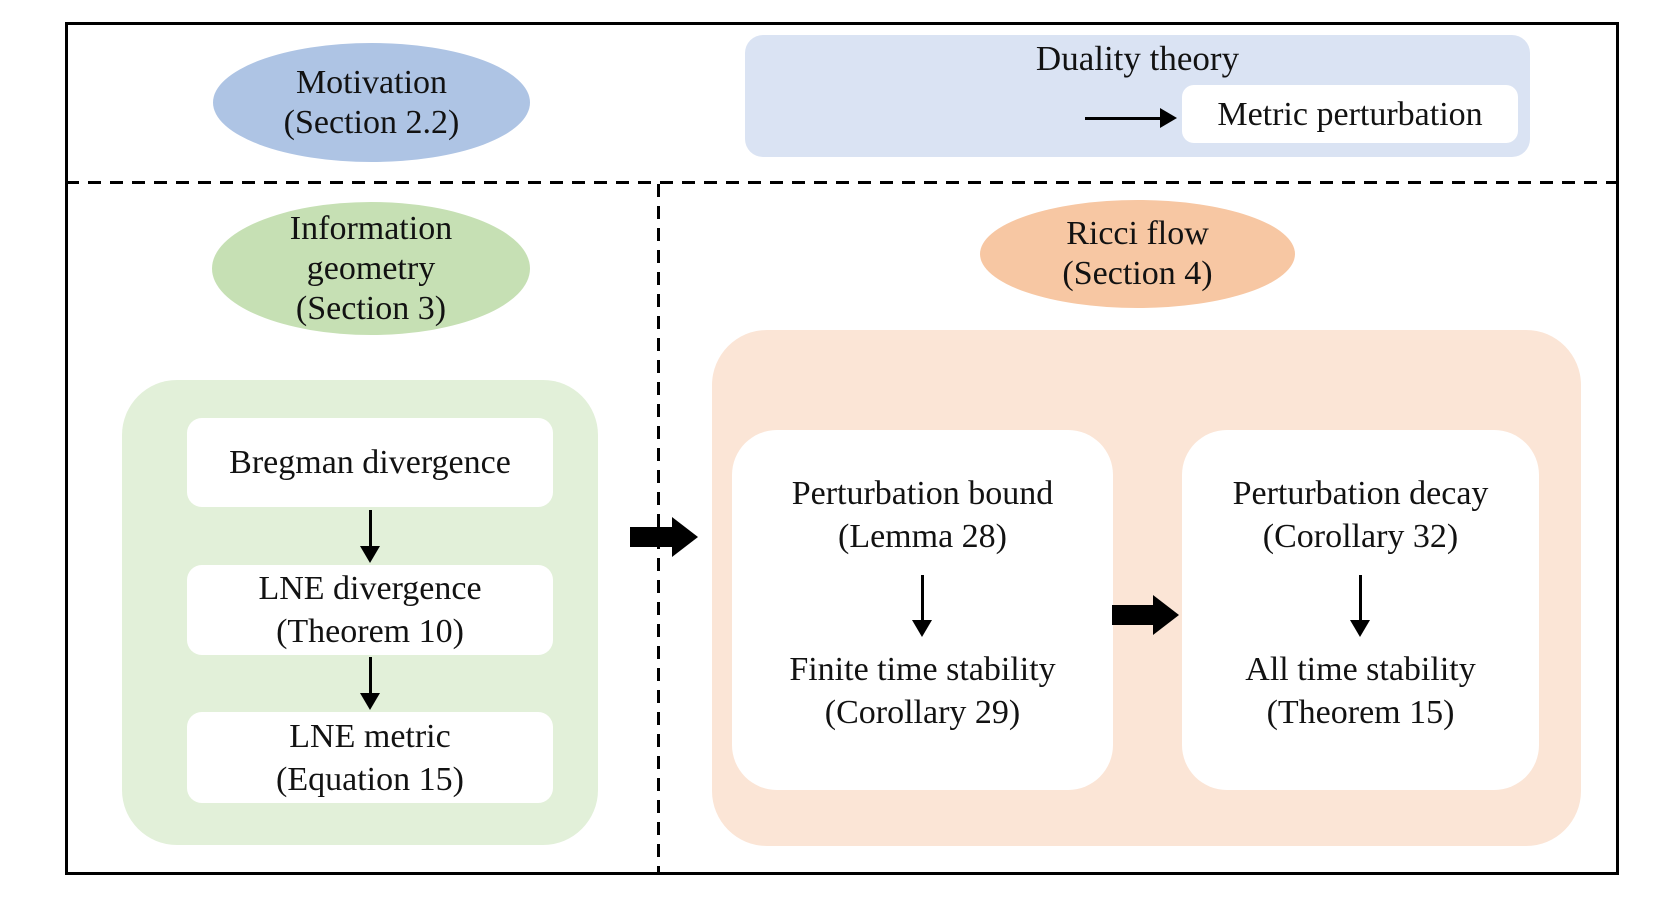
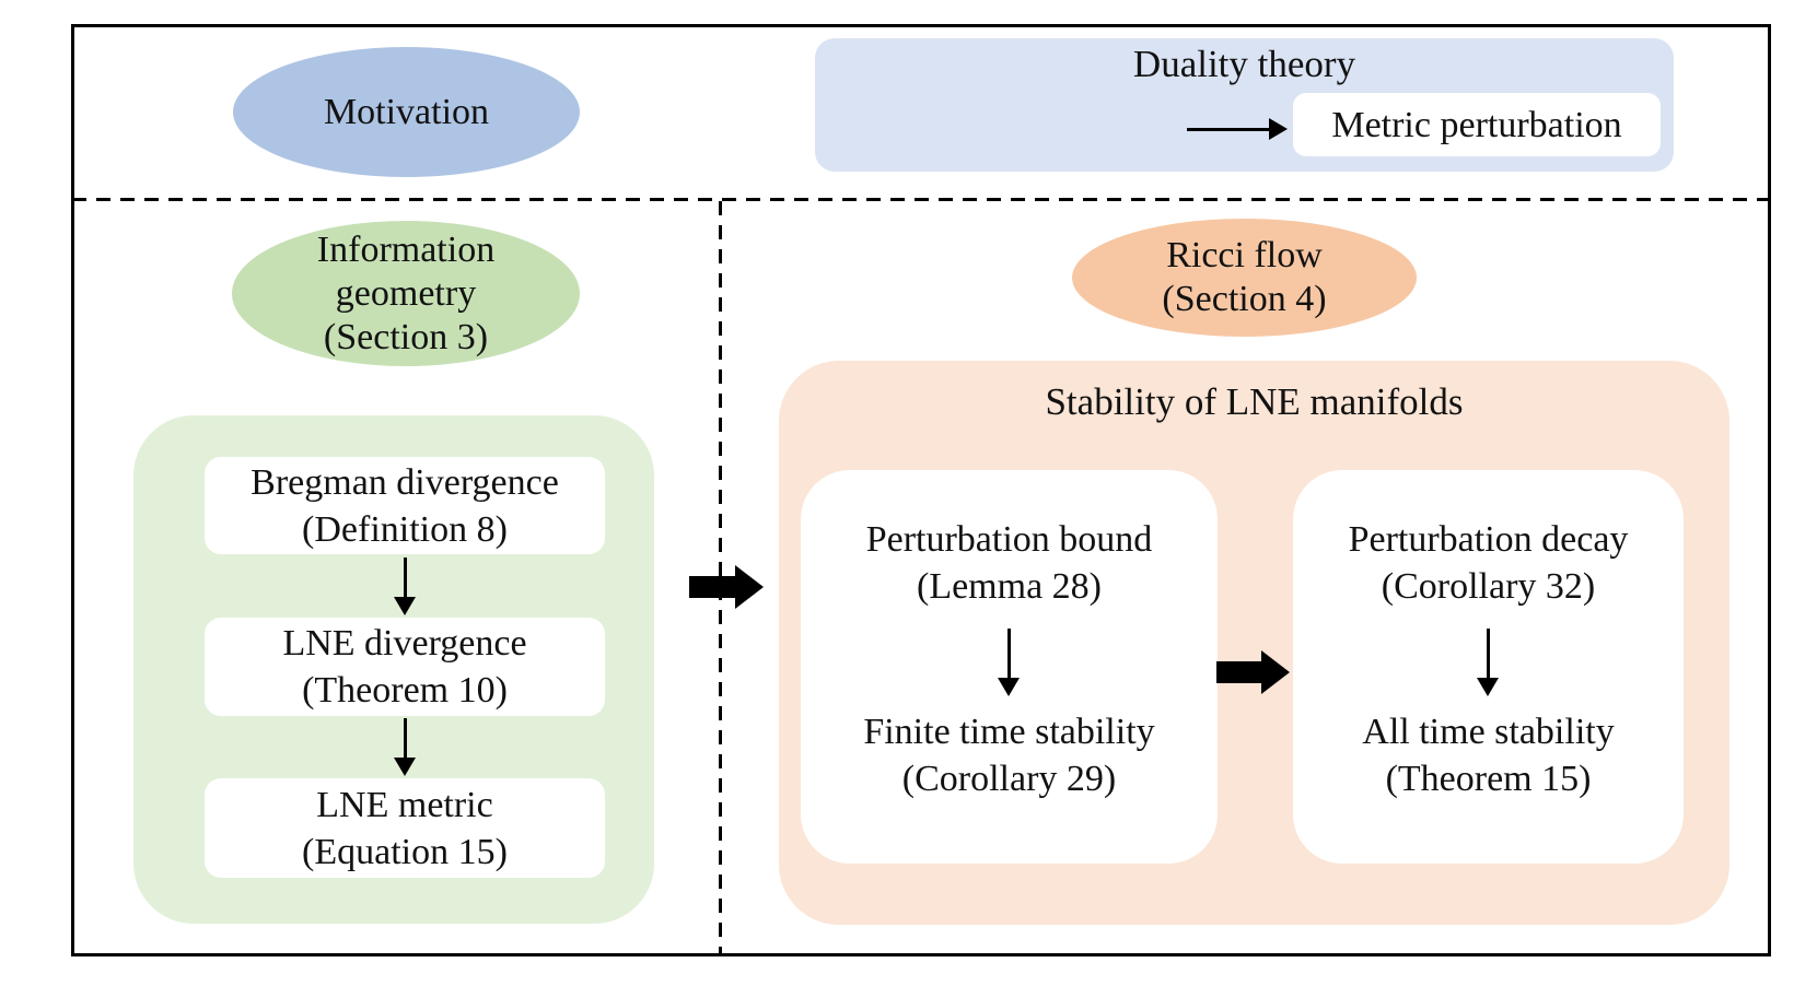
  Motivation
- (Section 2.2)
  Duality theory
  Metric perturbation
  Information
  geometry
  (Section 3)
  Bregman divergence
+ (Definition 8)
  LNE divergence
  (Theorem 10)
  LNE metric
  (Equation 15)
  Ricci flow
  (Section 4)
+ Stability of LNE manifolds
  Perturbation bound
  (Lemma 28)
  Finite time stability
  (Corollary 29)
  Perturbation decay
  (Corollary 32)
  All time stability
  (Theorem 15)
